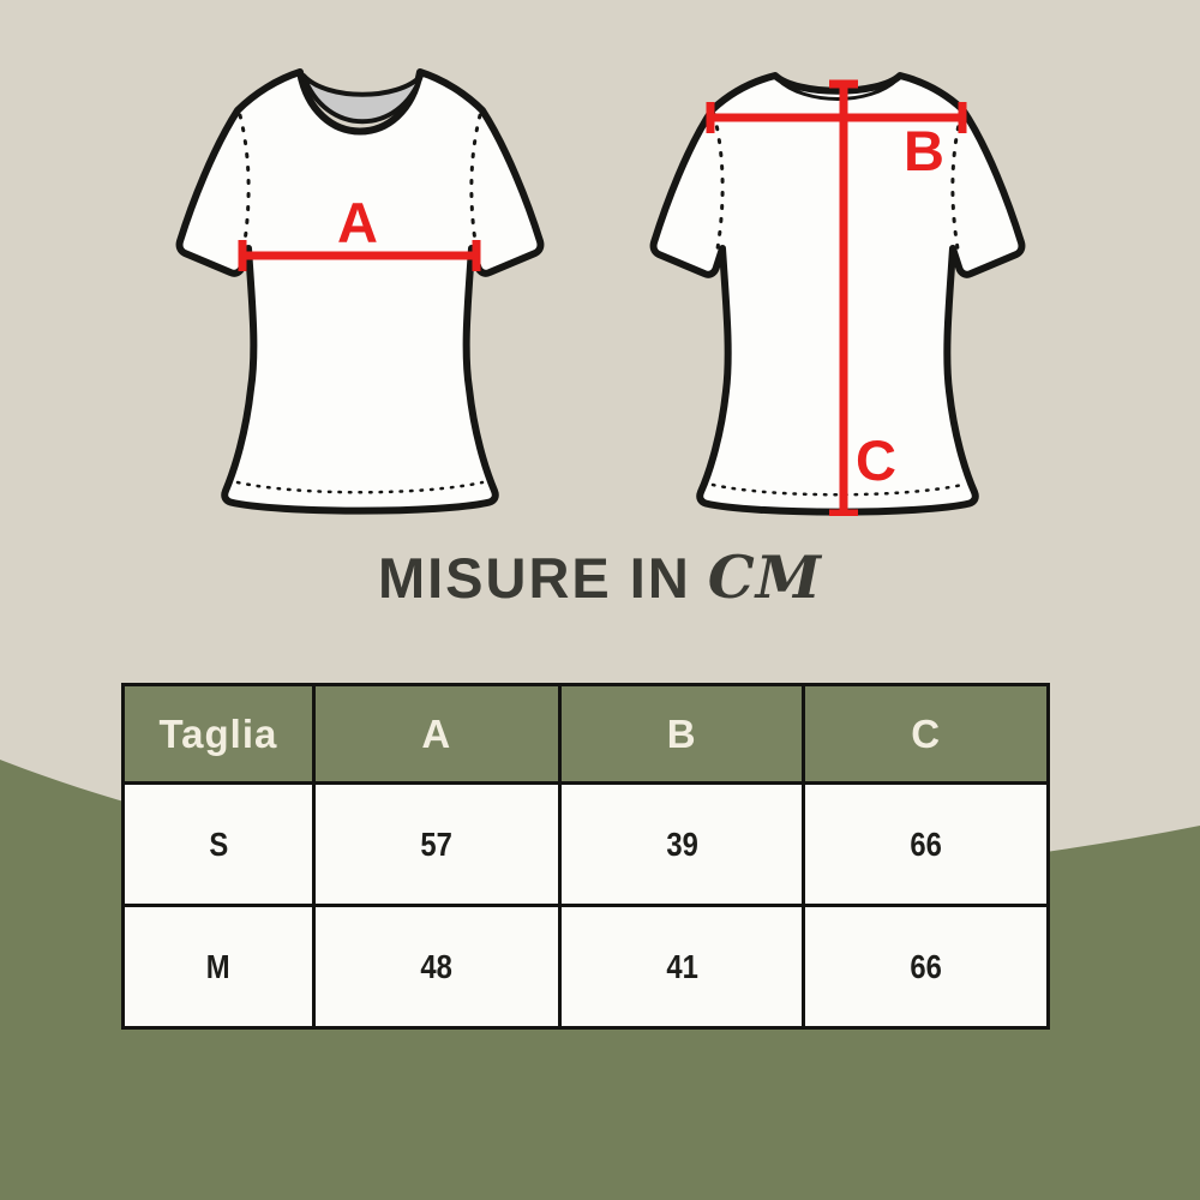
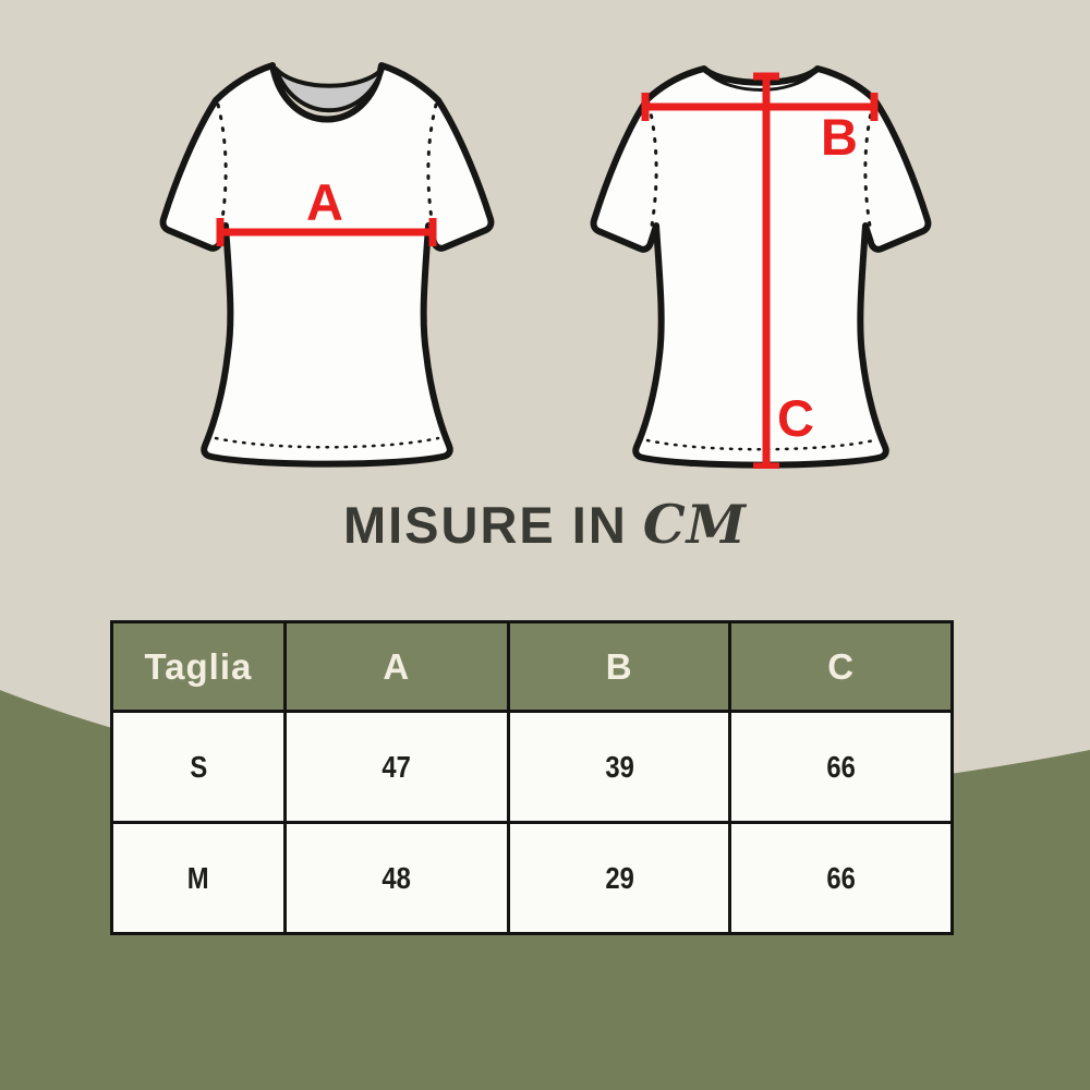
  A
  C
  B
  MISURE IN CM
  Taglia	A	B	C
- S	57	39	66
+ S	47	39	66
- M	48	41	66
+ M	48	29	66
